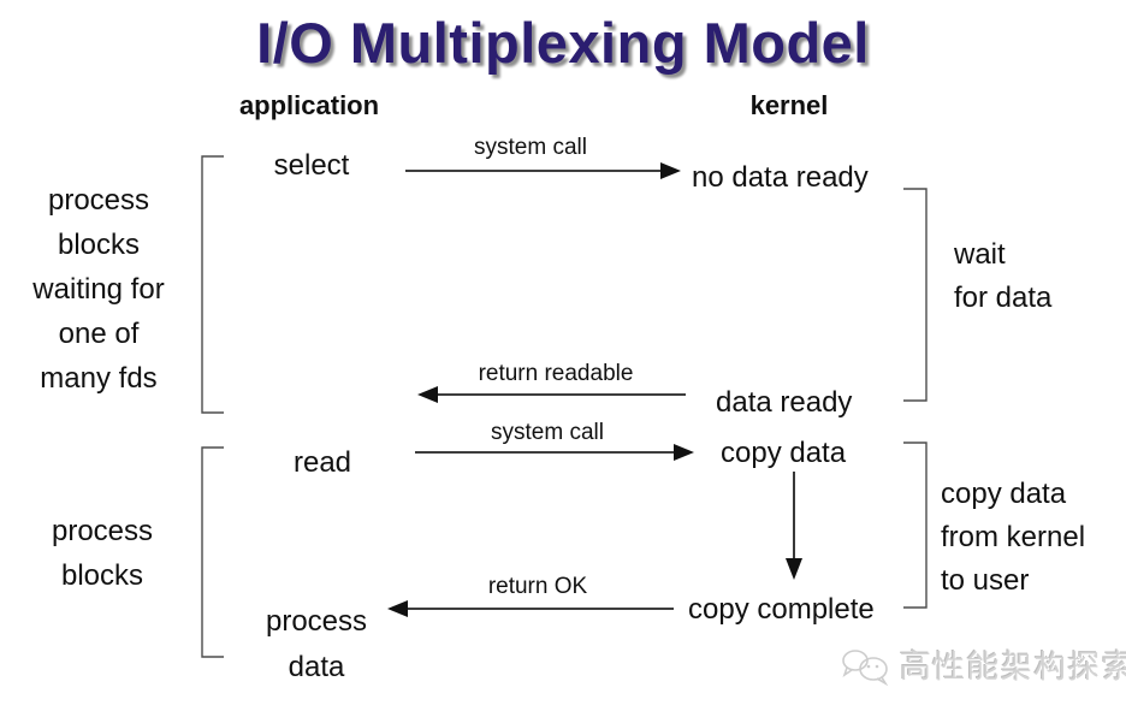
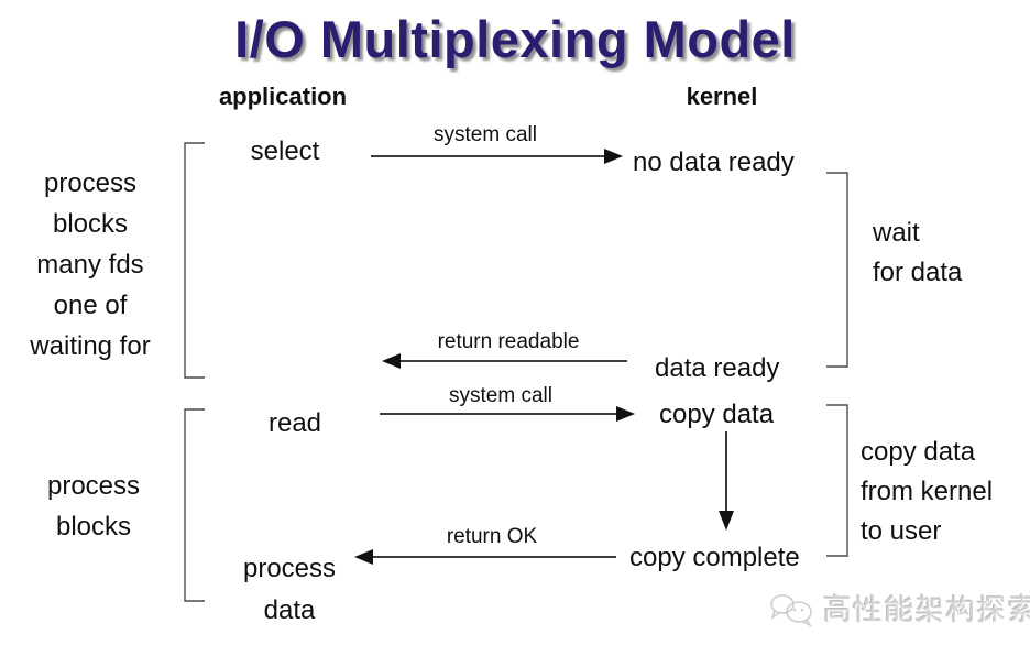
  I/O Multiplexing Model
  application
  kernel
  select
  read
  process
  data
  process
  blocks
- waiting for
+ many fds
  one of
- many fds
+ waiting for
  process
  blocks
  no data ready
  data ready
  copy data
  copy complete
  wait
  for data
  copy data
  from kernel
  to user
  system call
  return readable
  system call
  return OK
  高性能架构探索
